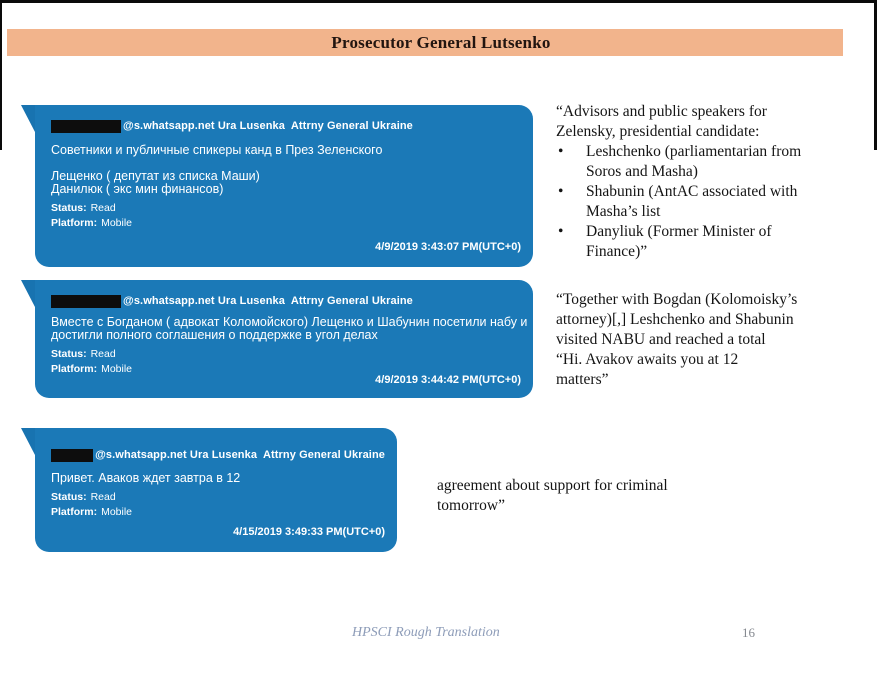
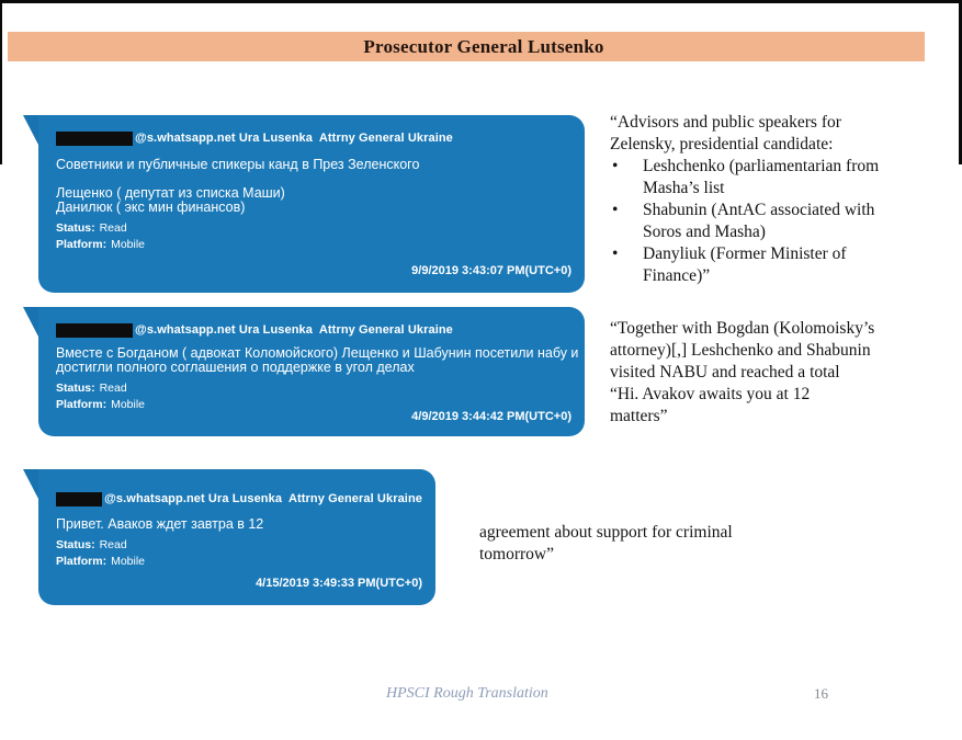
  Prosecutor General Lutsenko
  @s.whatsapp.net Ura Lusenka Attrny General Ukraine
  Советники и публичные спикеры канд в През Зеленского
  Лещенко ( депутат из списка Маши)
  Данилюк ( экс мин финансов)
  Status: Read
  Platform: Mobile
- 4/9/2019 3:43:07 PM(UTC+0)
+ 9/9/2019 3:43:07 PM(UTC+0)
  @s.whatsapp.net Ura Lusenka Attrny General Ukraine
  Вместе с Богданом ( адвокат Коломойского) Лещенко и Шабунин посетили набу и
  достигли полного соглашения о поддержке в угол делах
  Status: Read
  Platform: Mobile
  4/9/2019 3:44:42 PM(UTC+0)
  @s.whatsapp.net Ura Lusenka Attrny General Ukraine
  Привет. Аваков ждет завтра в 12
  Status: Read
  Platform: Mobile
  4/15/2019 3:49:33 PM(UTC+0)
  “Advisors and public speakers for
  Zelensky, presidential candidate:
  •
  Leshchenko (parliamentarian from
- Soros and Masha)
+ Masha’s list
  •
  Shabunin (AntAC associated with
- Masha’s list
+ Soros and Masha)
  •
  Danyliuk (Former Minister of
  Finance)”
  “Together with Bogdan (Kolomoisky’s
  attorney)[,] Leshchenko and Shabunin
  visited NABU and reached a total
  “Hi. Avakov awaits you at 12
  matters”
  agreement about support for criminal
  tomorrow”
  HPSCI Rough Translation
  16
